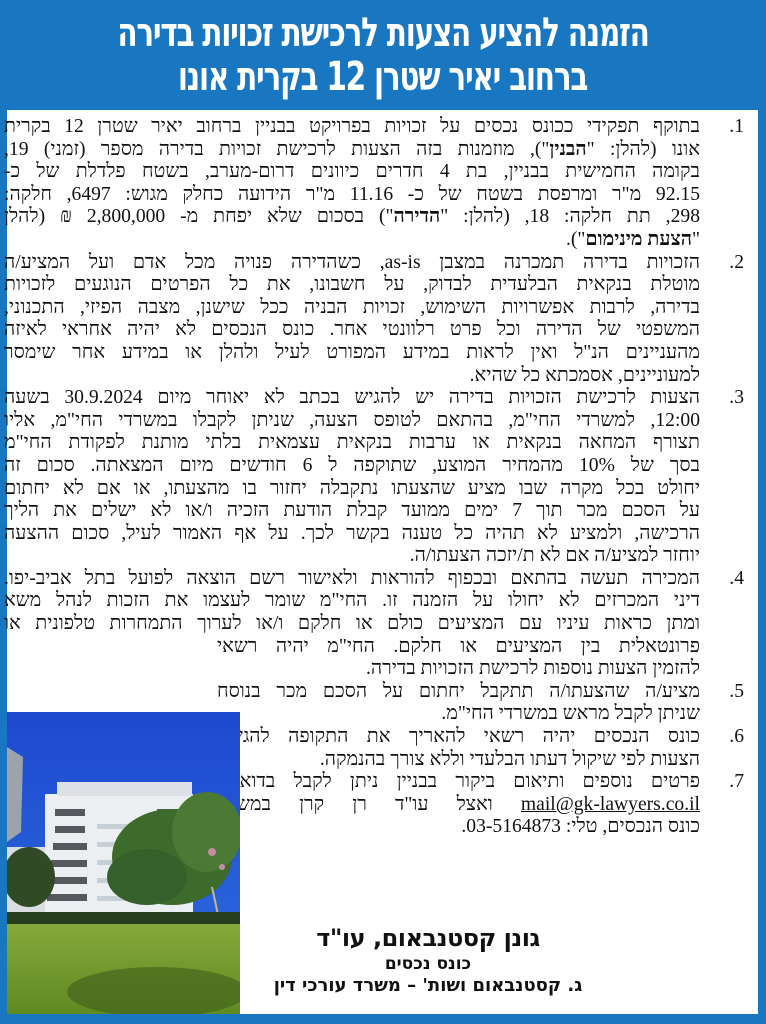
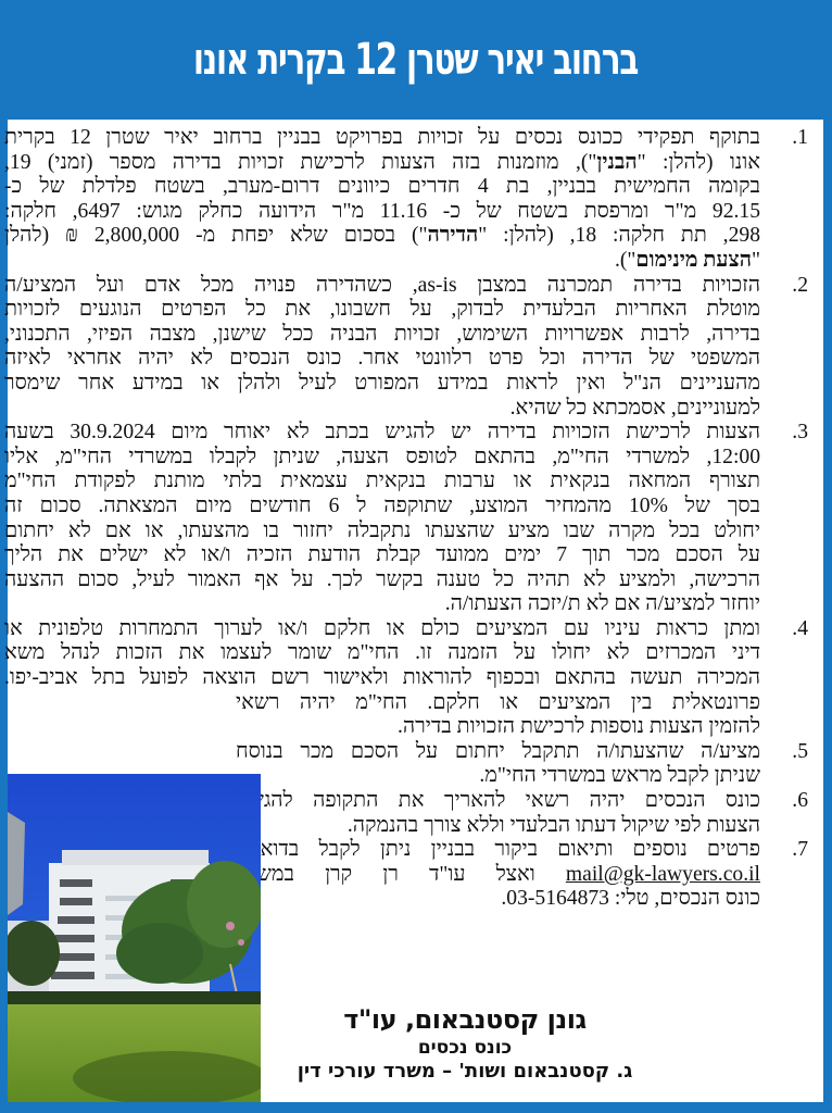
- הזמנה להציע הצעות לרכישת זכויות בדירה
  ברחוב יאיר שטרן 12 בקרית אונו
  .1
  בתוקף תפקידי ככונס נכסים על זכויות בפרויקט בבניין ברחוב יאיר שטרן 12 בקרית
  אונו (להלן: "הבנין"), מוזמנות בזה הצעות לרכישת זכויות בדירה מספר (זמני) 19,
  בקומה החמישית בבניין, בת 4 חדרים כיוונים דרום-מערב, בשטח פלדלת של כ-
  92.15 מ"ר ומרפסת בשטח של כ- 11.16 מ"ר הידועה כחלק מגוש: 6497, חלקה:
  298, תת חלקה: 18, (להלן: "הדירה") בסכום שלא יפחת מ- 2,800,000 ₪ (להלן
  "הצעת מינימום").
  .2
  הזכויות בדירה תמכרנה במצבן as-is, כשהדירה פנויה מכל אדם ועל המציע/ה
- מוטלת בנקאית הבלעדית לבדוק, על חשבונו, את כל הפרטים הנוגעים לזכויות
+ מוטלת האחריות הבלעדית לבדוק, על חשבונו, את כל הפרטים הנוגעים לזכויות
  בדירה, לרבות אפשרויות השימוש, זכויות הבניה ככל שישנן, מצבה הפיזי, התכנוני,
  המשפטי של הדירה וכל פרט רלוונטי אחר. כונס הנכסים לא יהיה אחראי לאיזה
  מהעניינים הנ"ל ואין לראות במידע המפורט לעיל ולהלן או במידע אחר שימסר
  למעוניינים, אסמכתא כל שהיא.
  .3
  הצעות לרכישת הזכויות בדירה יש להגיש בכתב לא יאוחר מיום 30.9.2024 בשעה
  12:00, למשרדי החי"מ, בהתאם לטופס הצעה, שניתן לקבלו במשרדי החי"מ, אליו
  תצורף המחאה בנקאית או ערבות בנקאית עצמאית בלתי מותנת לפקודת החי"מ
  בסך של 10% מהמחיר המוצע, שתוקפה ל 6 חודשים מיום המצאתה. סכום זה
  יחולט בכל מקרה שבו מציע שהצעתו נתקבלה יחזור בו מהצעתו, או אם לא יחתום
  על הסכם מכר תוך 7 ימים ממועד קבלת הודעת הזכיה ו/או לא ישלים את הליך
  הרכישה, ולמציע לא תהיה כל טענה בקשר לכך. על אף האמור לעיל, סכום ההצעה
  יוחזר למציע/ה אם לא ת/יזכה הצעתו/ה.
  .4
- המכירה תעשה בהתאם ובכפוף להוראות ולאישור רשם הוצאה לפועל בתל אביב-יפו.
+ ומתן כראות עיניו עם המציעים כולם או חלקם ו/או לערוך התמחרות טלפונית או
  דיני המכרזים לא יחולו על הזמנה זו. החי"מ שומר לעצמו את הזכות לנהל משא
- ומתן כראות עיניו עם המציעים כולם או חלקם ו/או לערוך התמחרות טלפונית או
+ המכירה תעשה בהתאם ובכפוף להוראות ולאישור רשם הוצאה לפועל בתל אביב-יפו.
  פרונטאלית בין המציעים או חלקם. החי"מ יהיה רשאי
  להזמין הצעות נוספות לרכישת הזכויות בדירה.
  .5
  מציע/ה שהצעתו/ה תתקבל יחתום על הסכם מכר בנוסח
  שניתן לקבל מראש במשרדי החי"מ.
  .6
  כונס הנכסים יהיה רשאי להאריך את התקופה להג
  הצעות לפי שיקול דעתו הבלעדי וללא צורך בהנמקה.
  .7
  פרטים נוספים ותיאום ביקור בבניין ניתן לקבל בדוא
  mail@gk-lawyers.co.il ואצל עו"ד רן קרן במש
  כונס הנכסים, טלי: 03-5164873.
  גונן קסטנבאום, עו"ד
  כונס נכסים
  ג. קסטנבאום ושות' – משרד עורכי דין
